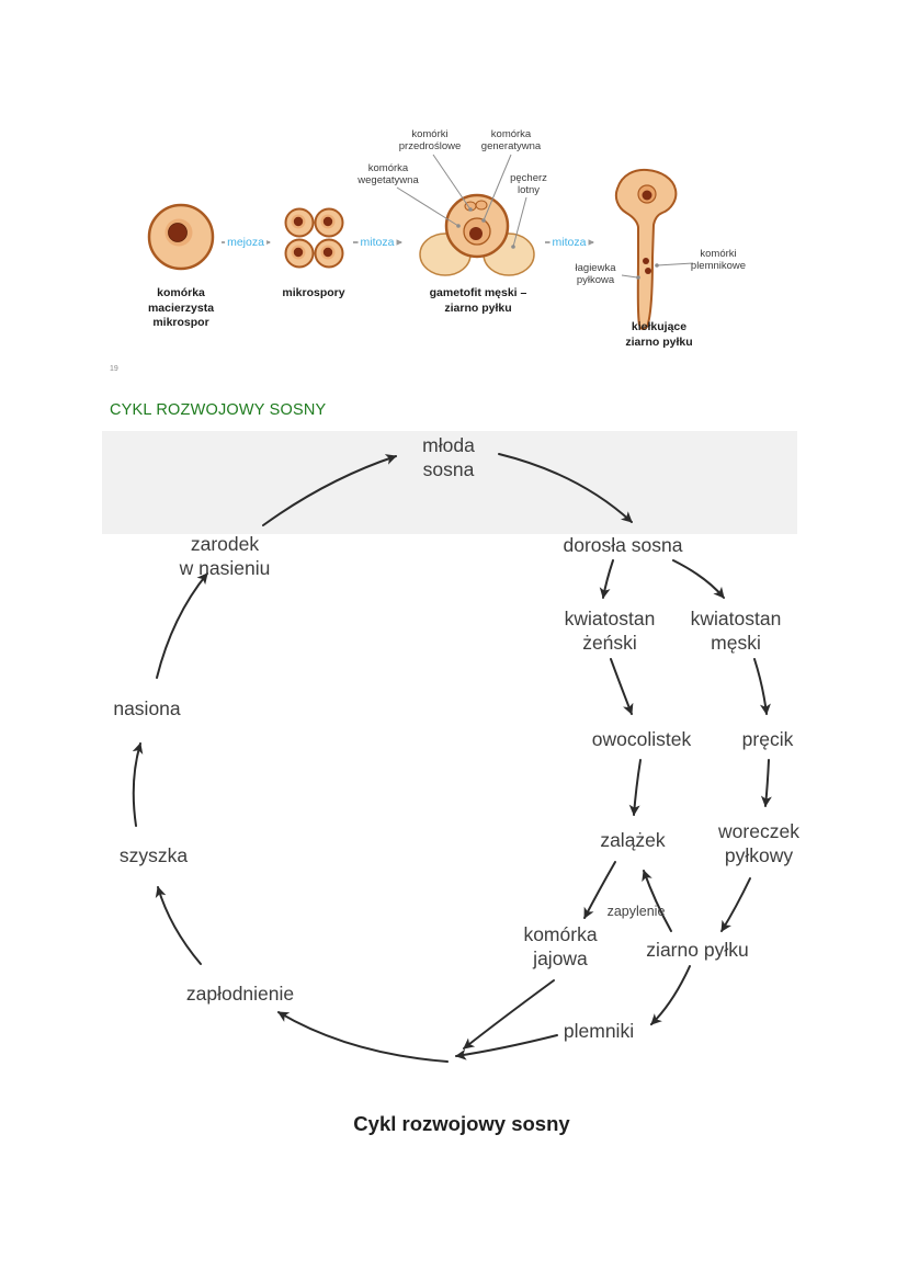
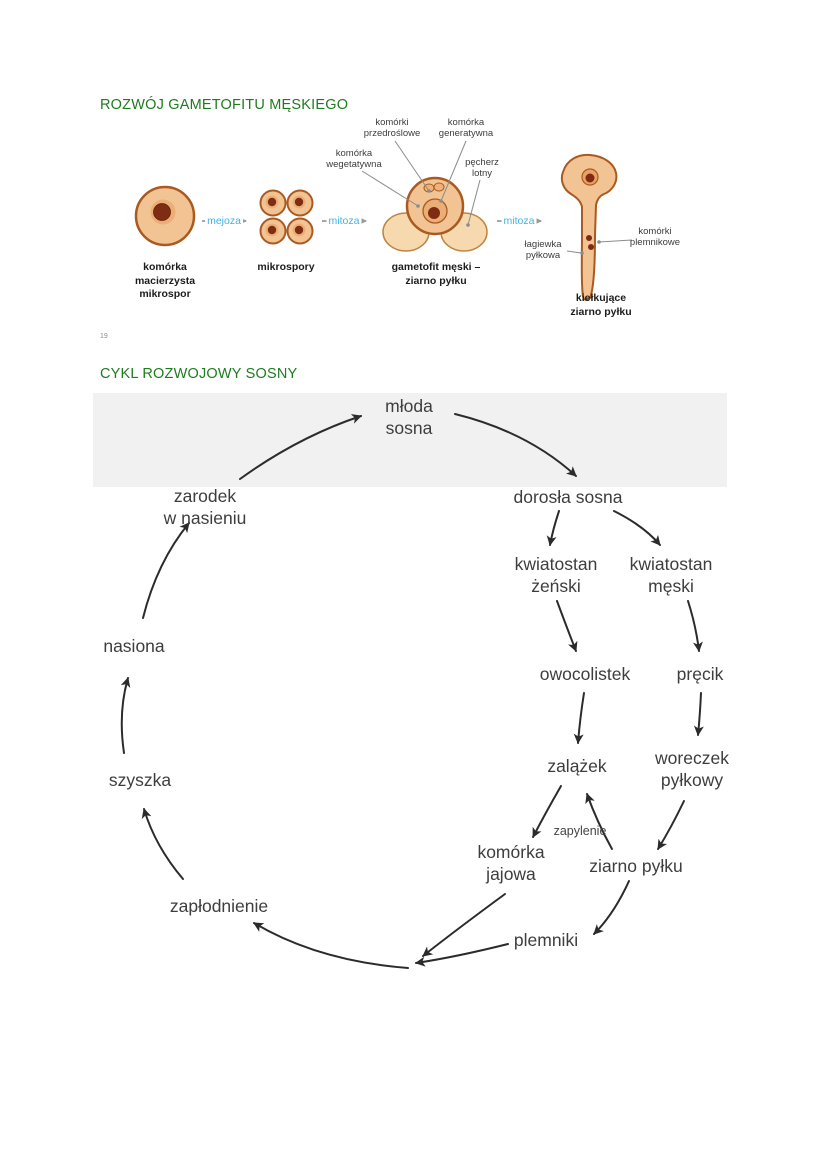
+ ROZWÓJ GAMETOFITU MĘSKIEGO
  CYKL ROZWOJOWY SOSNY
  komórka
  macierzysta
  mikrospor
  mikrospory
  gametofit męski –
  ziarno pyłku
  kiełkujące
  ziarno pyłku
  mejoza
  mitoza
  mitoza
  komórki
  przedroślowe
  komórka
  generatywna
  komórka
  wegetatywna
  pęcherz
  lotny
  komórki
  plemnikowe
  łagiewka
  pyłkowa
  młoda
  sosna
  dorosła sosna
  zarodek
  w nasieniu
  kwiatostan
  żeński
  kwiatostan
  męski
  nasiona
  owocolistek
  pręcik
  szyszka
  zalążek
  woreczek
  pyłkowy
  zapylenie
  komórka
  jajowa
  ziarno pyłku
  zapłodnienie
  plemniki
- Cykl rozwojowy sosny
